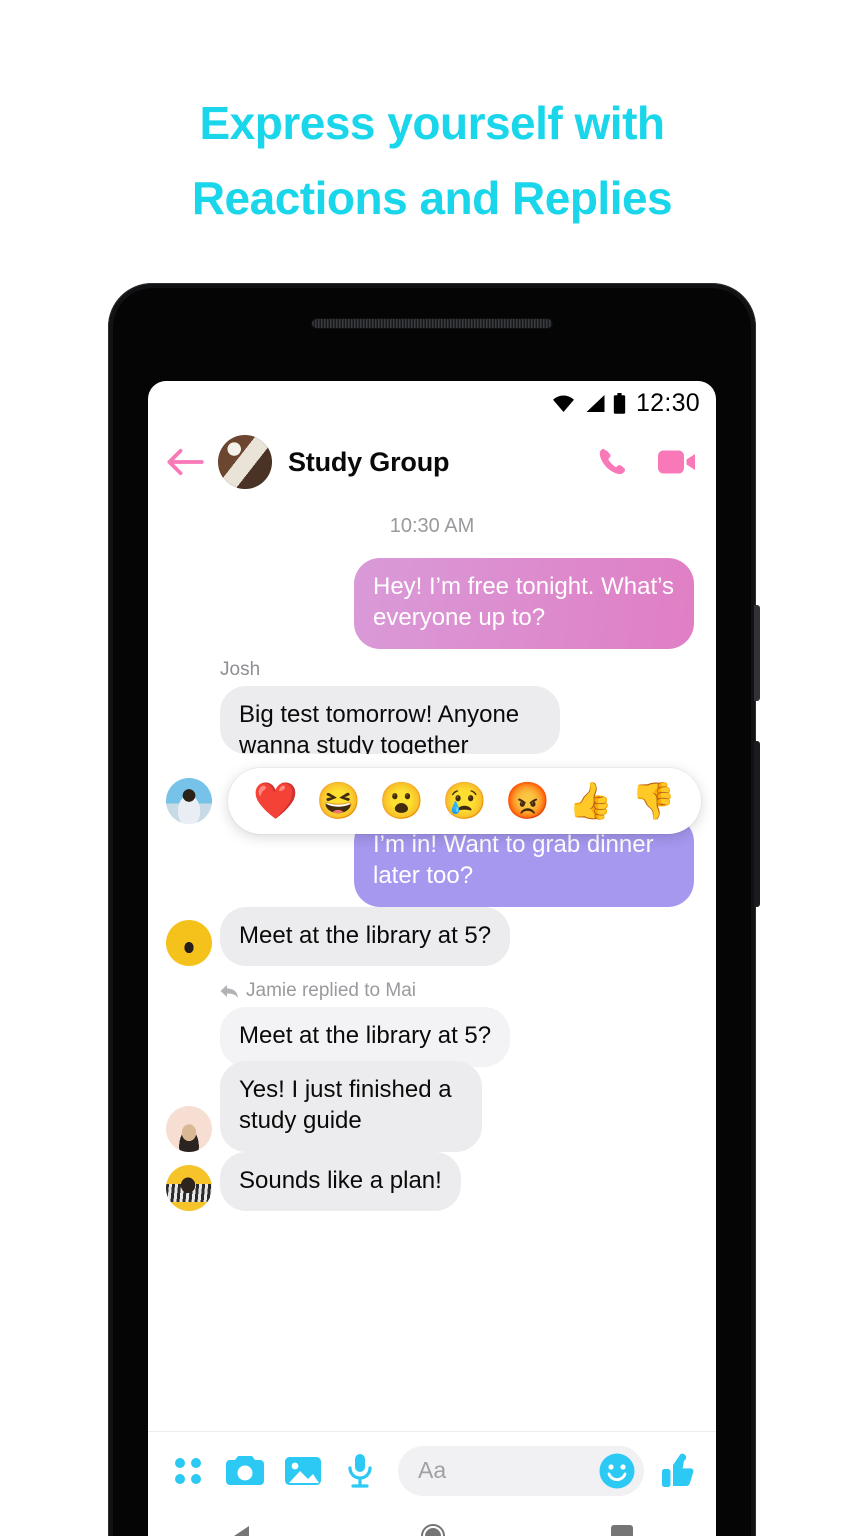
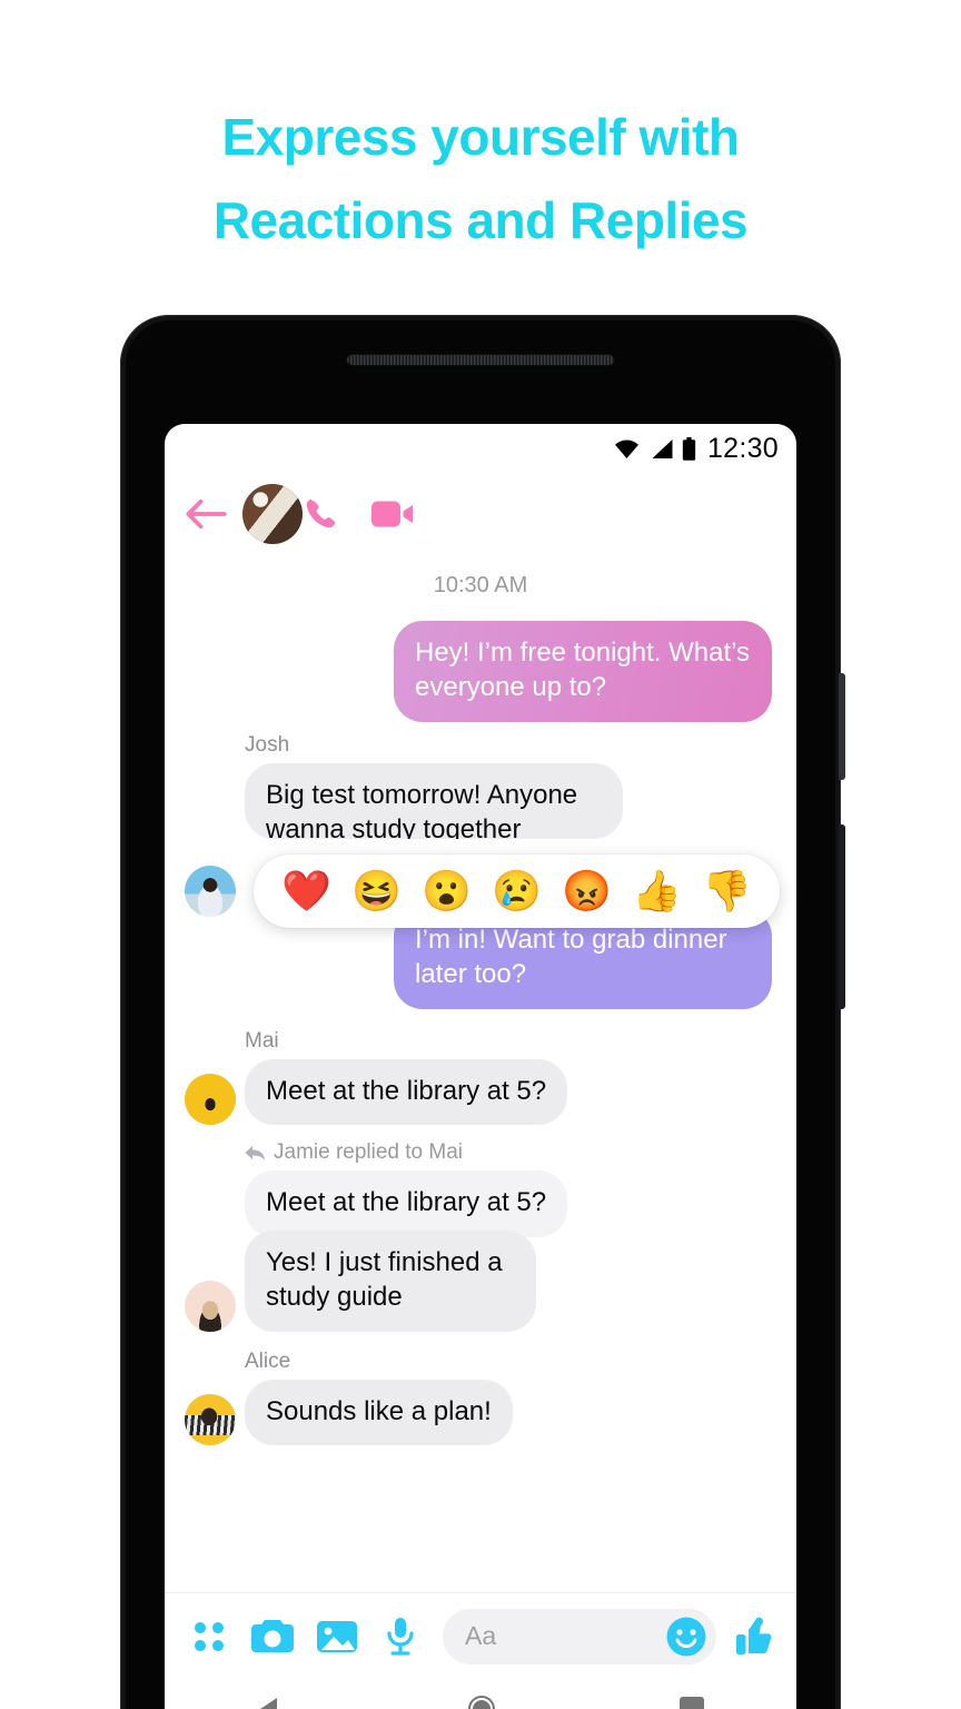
  Express yourself with
  Reactions and Replies
  12:30
- Study Group
  10:30 AM
  Hey! I’m free tonight. What’s everyone up to?
  Josh
  Big test tomorrow! Anyone wanna study together
  ❤️
  😆
  😮
  😢
  😡
  👍
  👎
  I’m in! Want to grab dinner later too?
+ Mai
  Meet at the library at 5?
  Jamie replied to Mai
  Meet at the library at 5?
  Yes! I just finished a study guide
+ Alice
  Sounds like a plan!
  Aa
